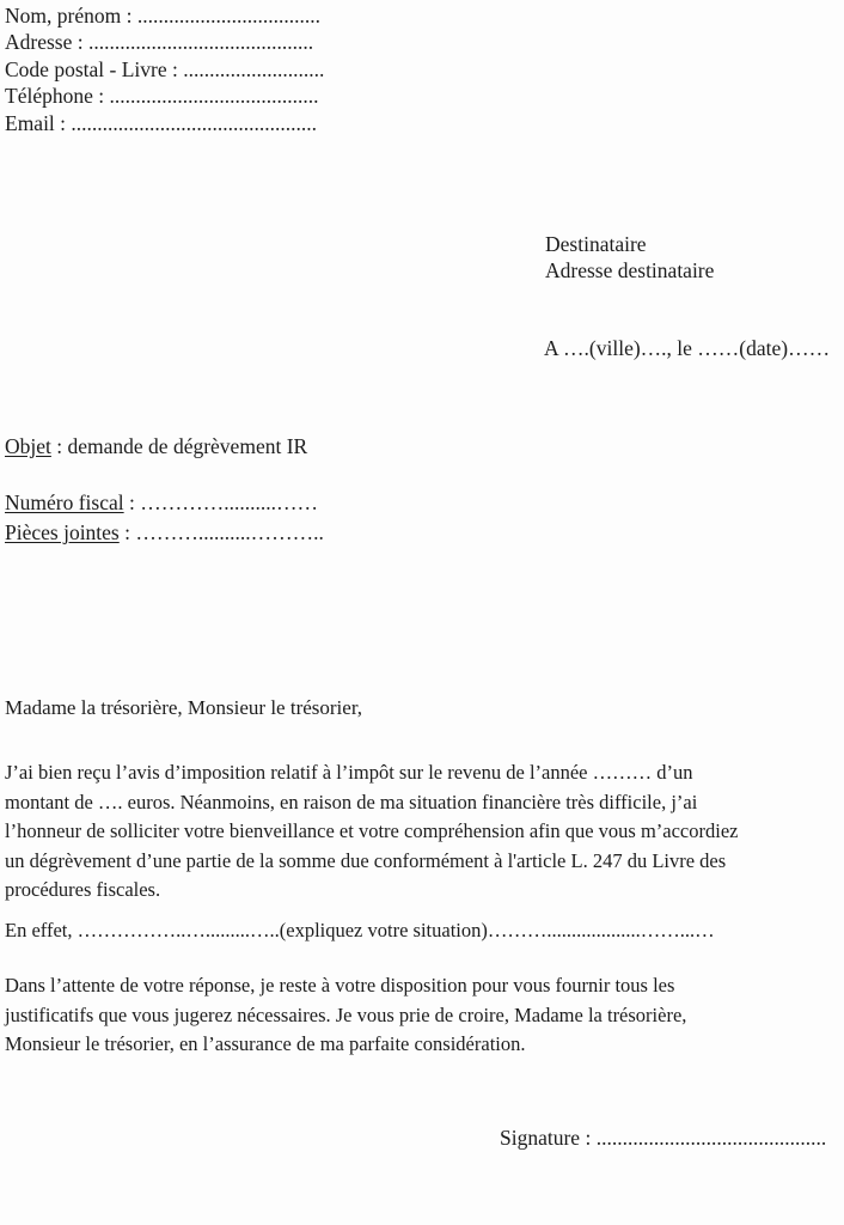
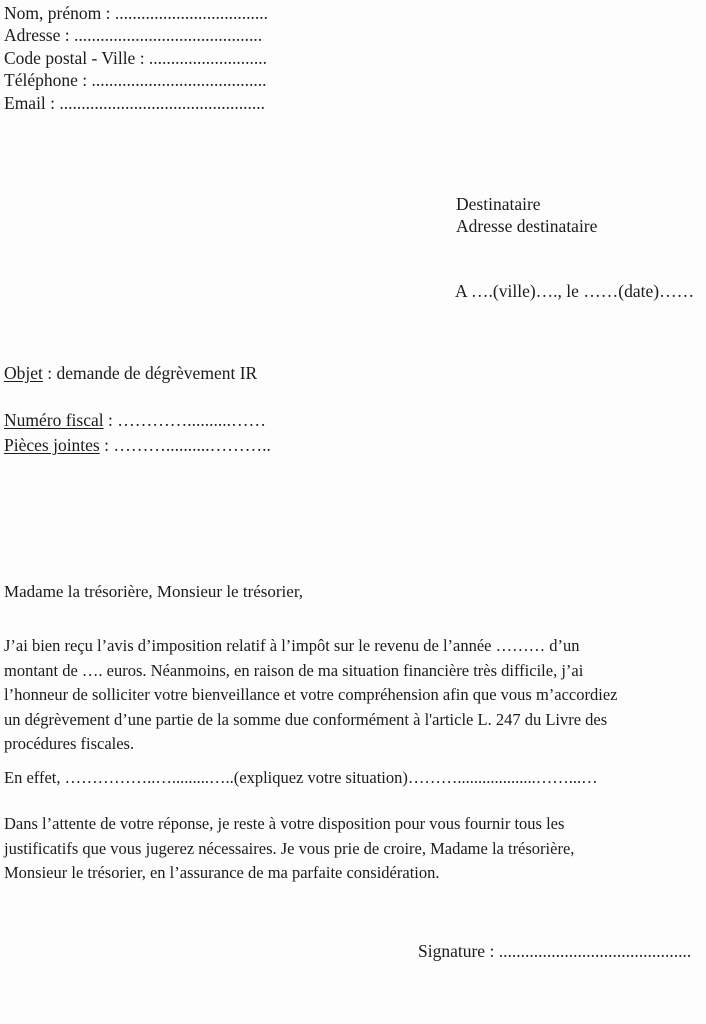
  Nom, prénom : ...................................
  Adresse : ...........................................
- Code postal - Livre : ...........................
+ Code postal - Ville : ...........................
  Téléphone : ........................................
  Email : ...............................................
  Destinataire
  Adresse destinataire
  A ….(ville)…., le ……(date)……
  Objet : demande de dégrèvement IR
  Numéro fiscal : …………..........……
  Pièces jointes : ………..........………..
  Madame la trésorière, Monsieur le trésorier,
  J’ai bien reçu l’avis d’imposition relatif à l’impôt sur le revenu de l’année ……… d’un
  montant de …. euros. Néanmoins, en raison de ma situation financière très difficile, j’ai
  l’honneur de solliciter votre bienveillance et votre compréhension afin que vous m’accordiez
  un dégrèvement d’une partie de la somme due conformément à l'article L. 247 du Livre des
  procédures fiscales.
  En effet, ……………..….........…..(expliquez votre situation)………...................……...…
  Dans l’attente de votre réponse, je reste à votre disposition pour vous fournir tous les
  justificatifs que vous jugerez nécessaires. Je vous prie de croire, Madame la trésorière,
  Monsieur le trésorier, en l’assurance de ma parfaite considération.
  Signature : ............................................
